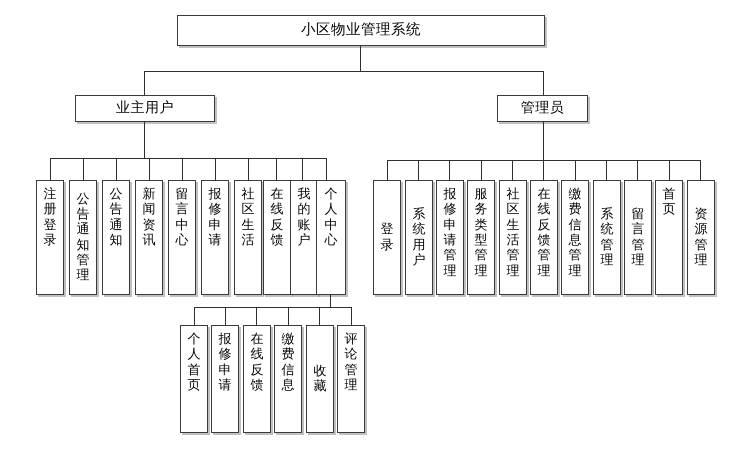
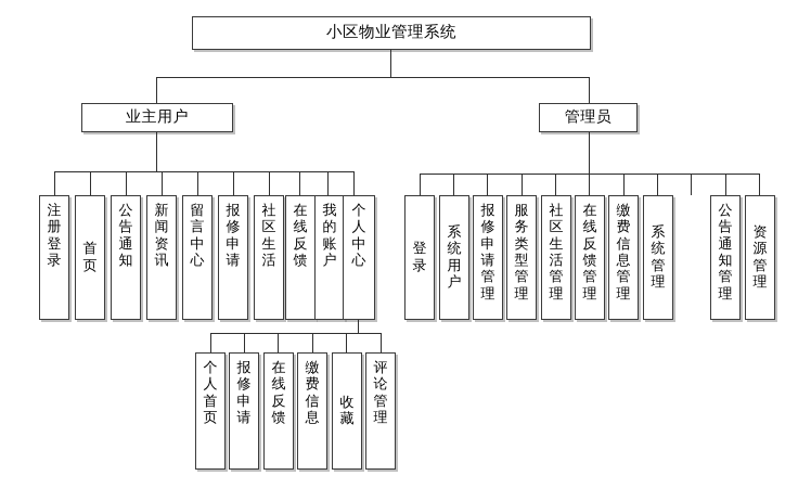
  小区物业管理系统
  业主用户
  管理员
  注册登录
- 公告通知管理
+ 首页
  公告通知
  新闻资讯
  留言中心
  报修申请
  社区生活
  在线反馈
  我的账户
  个人中心
  个人首页
  报修申请
  在线反馈
  缴费信息
  收藏
  评论管理
  登录
  系统用户
  报修申请管理
  服务类型管理
  社区生活管理
  在线反馈管理
  缴费信息管理
  系统管理
- 留言管理
- 首页
+ 公告通知管理
  资源管理
